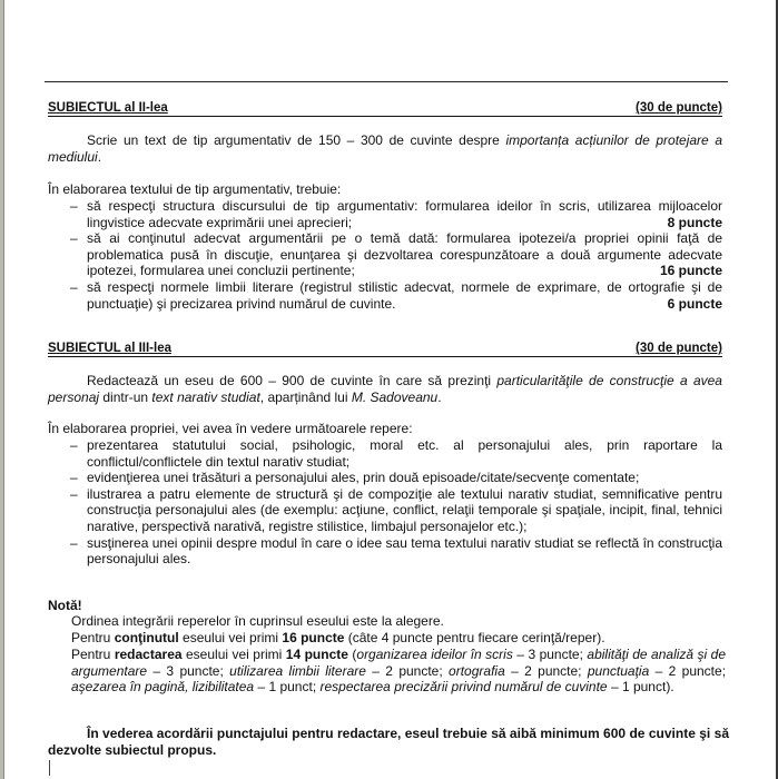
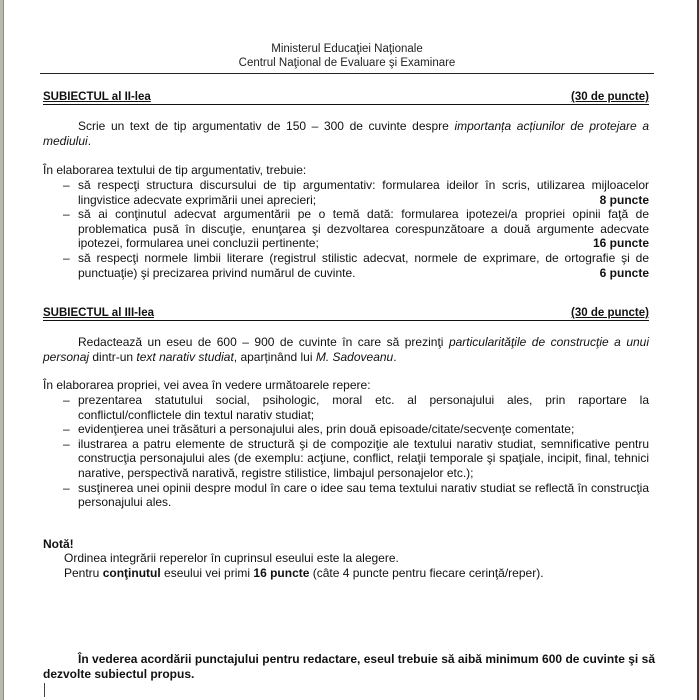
+ Ministerul Educaţiei Naţionale
+ Centrul Naţional de Evaluare şi Examinare
  SUBIECTUL al II-lea
  (30 de puncte)
  Scrie un text de tip argumentativ de 150 – 300 de cuvinte despre importanța acțiunilor de protejare a mediului.
  În elaborarea textului de tip argumentativ, trebuie:
  –
  să respecţi structura discursului de tip argumentativ: formularea ideilor în scris, utilizarea mijloacelor lingvistice adecvate exprimării unei aprecieri;
  8 puncte
  –
  să ai conţinutul adecvat argumentării pe o temă dată: formularea ipotezei/a propriei opinii faţă de problematica pusă în discuţie, enunţarea şi dezvoltarea corespunzătoare a două argumente adecvate ipotezei, formularea unei concluzii pertinente;
  16 puncte
  –
  să respecţi normele limbii literare (registrul stilistic adecvat, normele de exprimare, de ortografie şi de punctuaţie) şi precizarea privind numărul de cuvinte.
  6 puncte
  SUBIECTUL al III-lea
  (30 de puncte)
- Redactează un eseu de 600 – 900 de cuvinte în care să prezinţi particularităţile de construcţie a avea personaj dintr-un text narativ studiat, aparținând lui M. Sadoveanu.
+ Redactează un eseu de 600 – 900 de cuvinte în care să prezinţi particularităţile de construcţie a unui personaj dintr-un text narativ studiat, aparținând lui M. Sadoveanu.
  În elaborarea propriei, vei avea în vedere următoarele repere:
  –
  prezentarea statutului social, psihologic, moral etc. al personajului ales, prin raportare la conflictul/conflictele din textul narativ studiat;
  –
  evidenţierea unei trăsături a personajului ales, prin două episoade/citate/secvenţe comentate;
  –
  ilustrarea a patru elemente de structură şi de compoziţie ale textului narativ studiat, semnificative pentru construcţia personajului ales (de exemplu: acţiune, conflict, relaţii temporale şi spaţiale, incipit, final, tehnici narative, perspectivă narativă, registre stilistice, limbajul personajelor etc.);
  –
  susţinerea unei opinii despre modul în care o idee sau tema textului narativ studiat se reflectă în construcţia personajului ales.
  Notă!
  Ordinea integrării reperelor în cuprinsul eseului este la alegere.
  Pentru conţinutul eseului vei primi 16 puncte (câte 4 puncte pentru fiecare cerinţă/reper).
- Pentru redactarea eseului vei primi 14 puncte (organizarea ideilor în scris – 3 puncte; abilităţi de analiză şi de argumentare – 3 puncte; utilizarea limbii literare – 2 puncte; ortografia – 2 puncte; punctuaţia – 2 puncte; aşezarea în pagină, lizibilitatea – 1 punct; respectarea precizării privind numărul de cuvinte – 1 punct).
  În vederea acordării punctajului pentru redactare, eseul trebuie să aibă minimum 600 de cuvinte şi să dezvolte subiectul propus.
